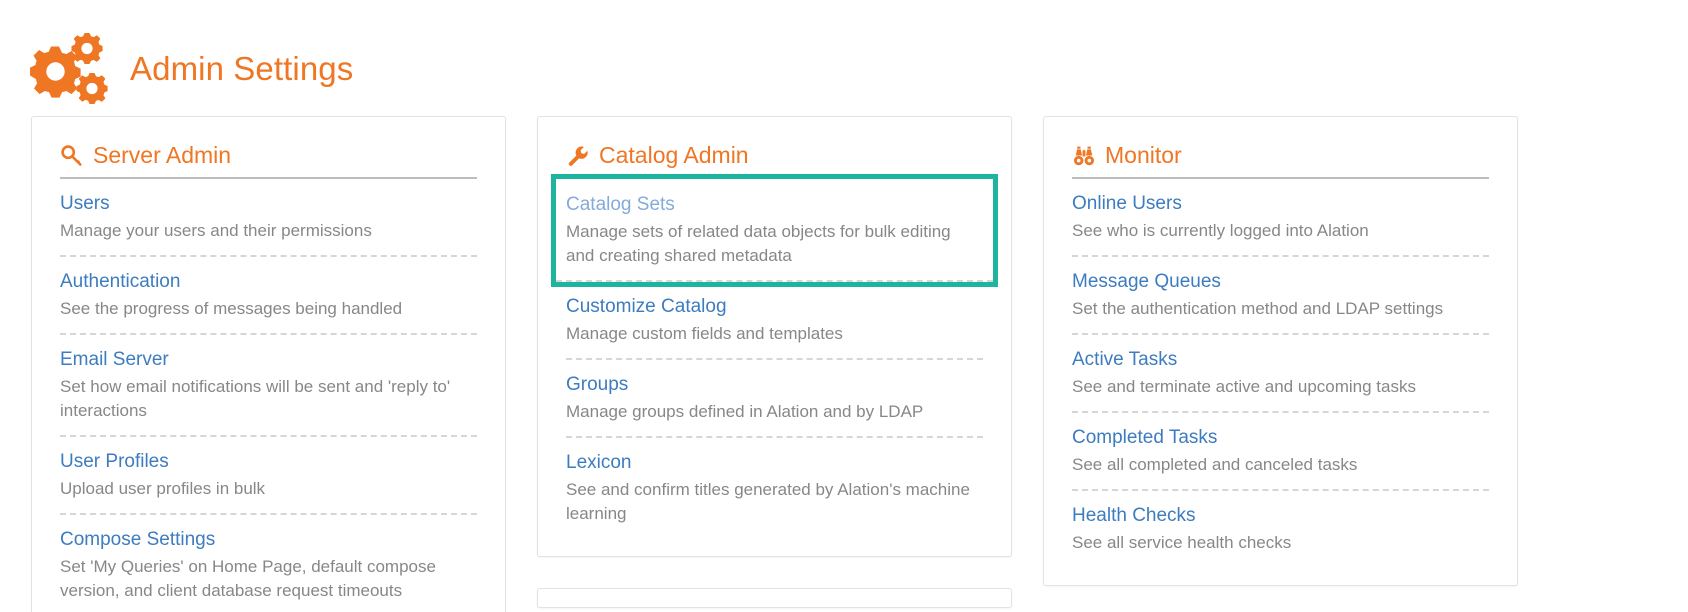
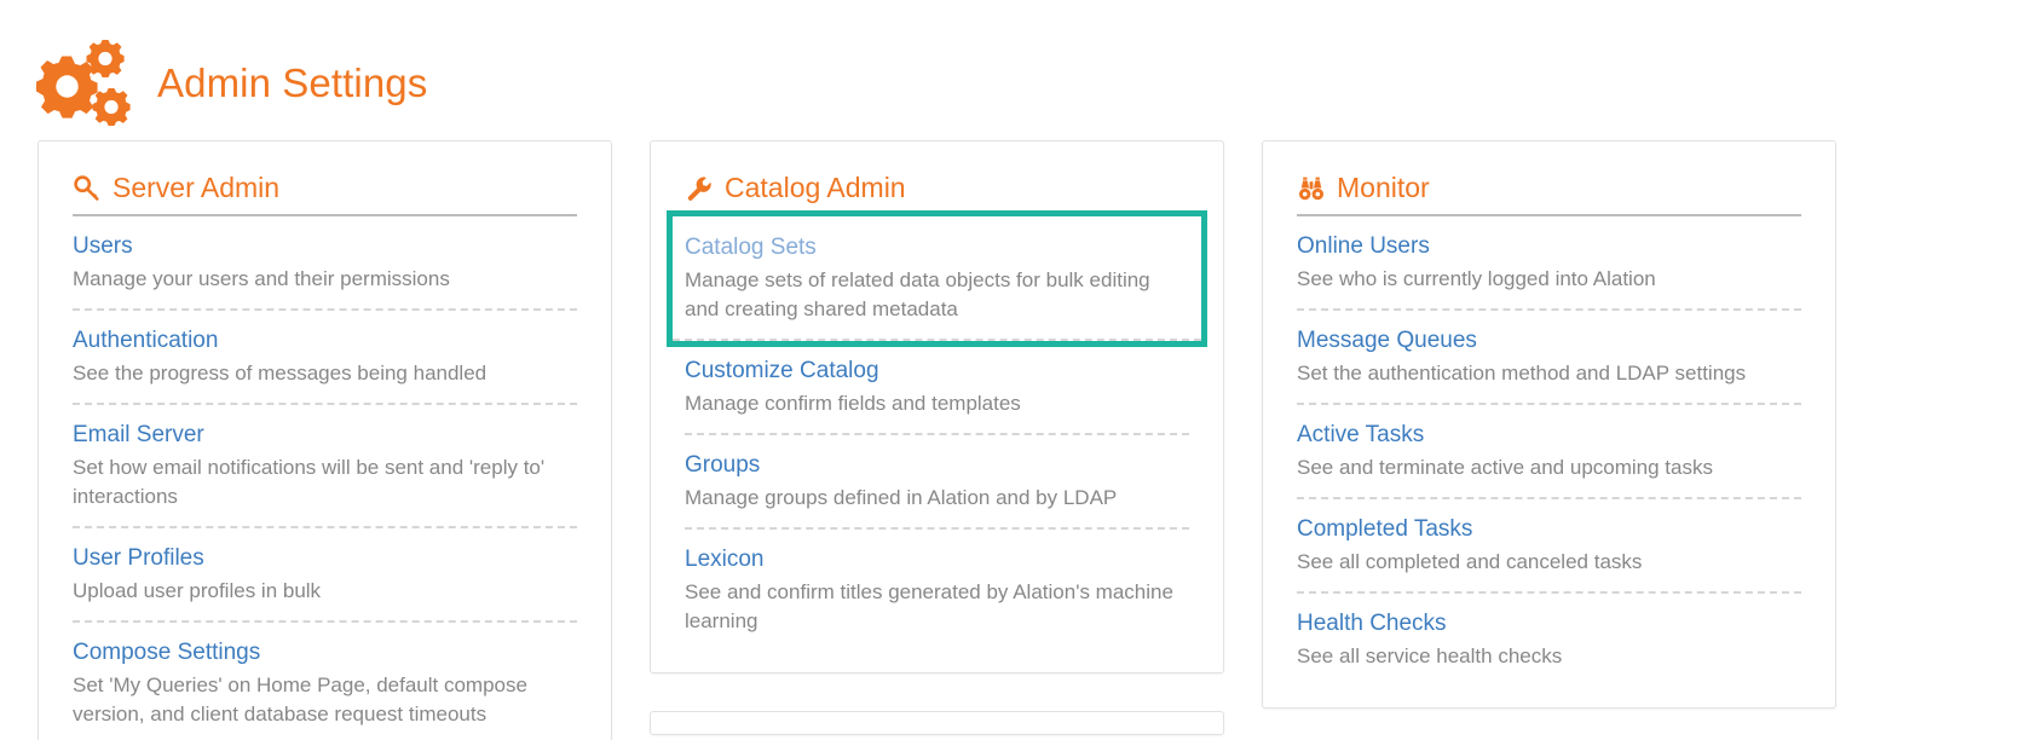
  Admin Settings
  Server Admin
  Users
  Manage your users and their permissions
  Authentication
  See the progress of messages being handled
  Email Server
  Set how email notifications will be sent and 'reply to' interactions
  User Profiles
  Upload user profiles in bulk
  Compose Settings
  Set 'My Queries' on Home Page, default compose version, and client database request timeouts
  Catalog Admin
  Catalog Sets
  Manage sets of related data objects for bulk editing and creating shared metadata
  Customize Catalog
- Manage custom fields and templates
+ Manage confirm fields and templates
  Groups
  Manage groups defined in Alation and by LDAP
  Lexicon
  See and confirm titles generated by Alation's machine learning
  Monitor
  Online Users
  See who is currently logged into Alation
  Message Queues
  Set the authentication method and LDAP settings
  Active Tasks
  See and terminate active and upcoming tasks
  Completed Tasks
  See all completed and canceled tasks
  Health Checks
  See all service health checks
